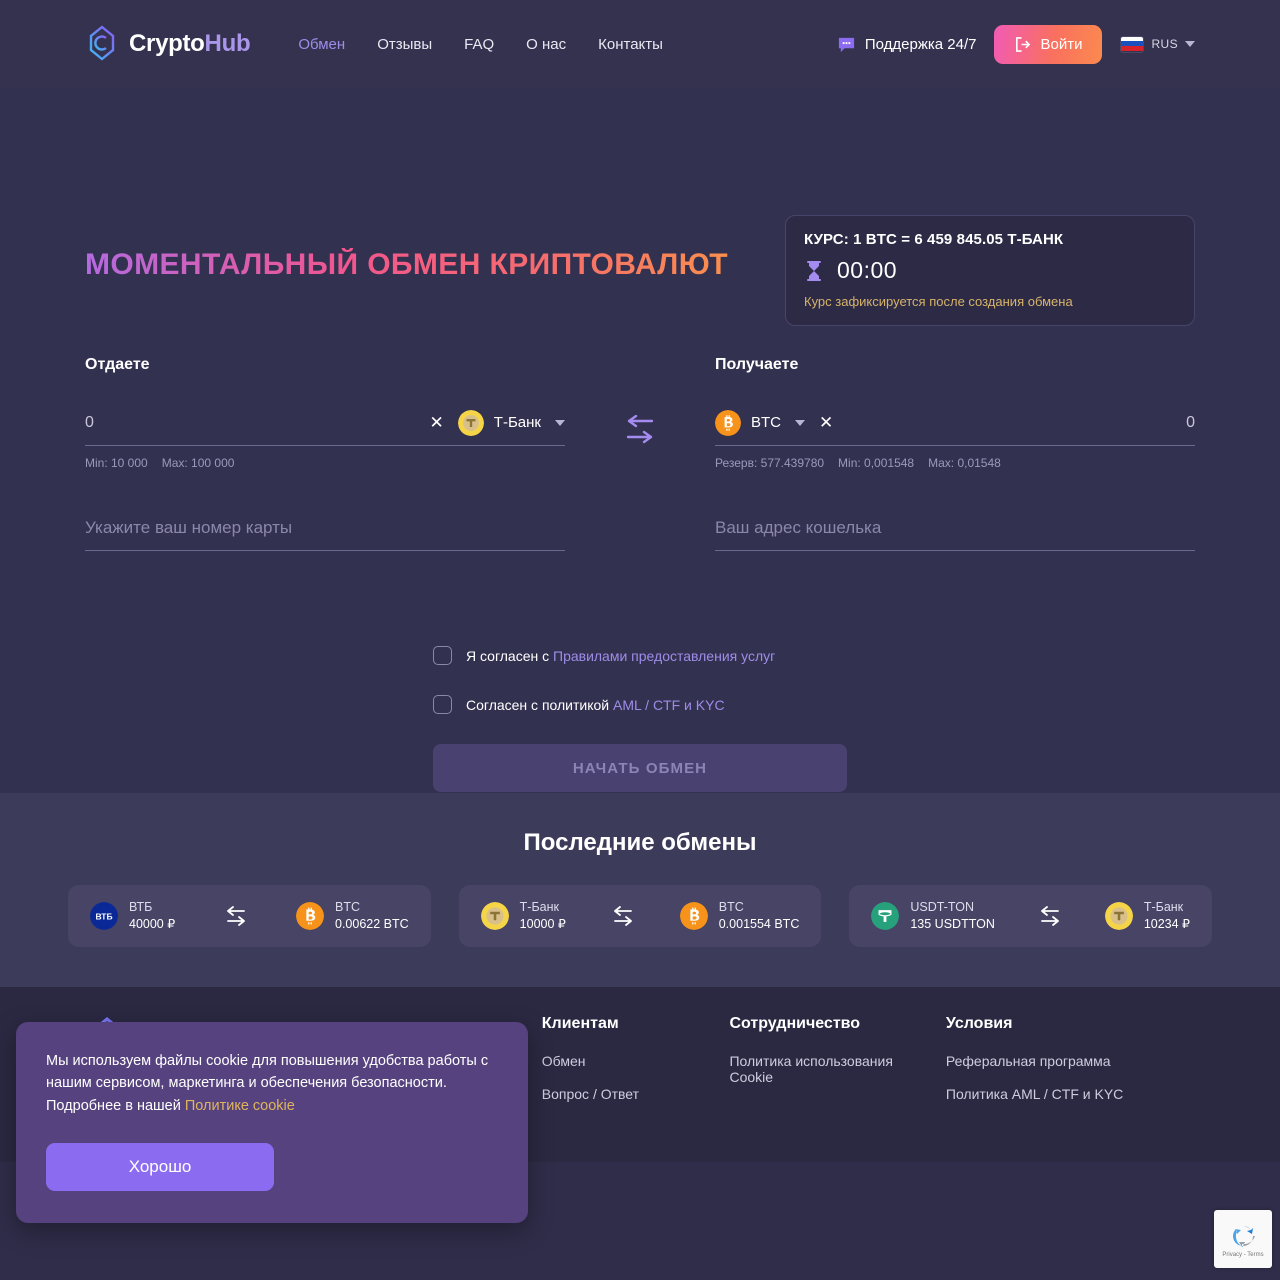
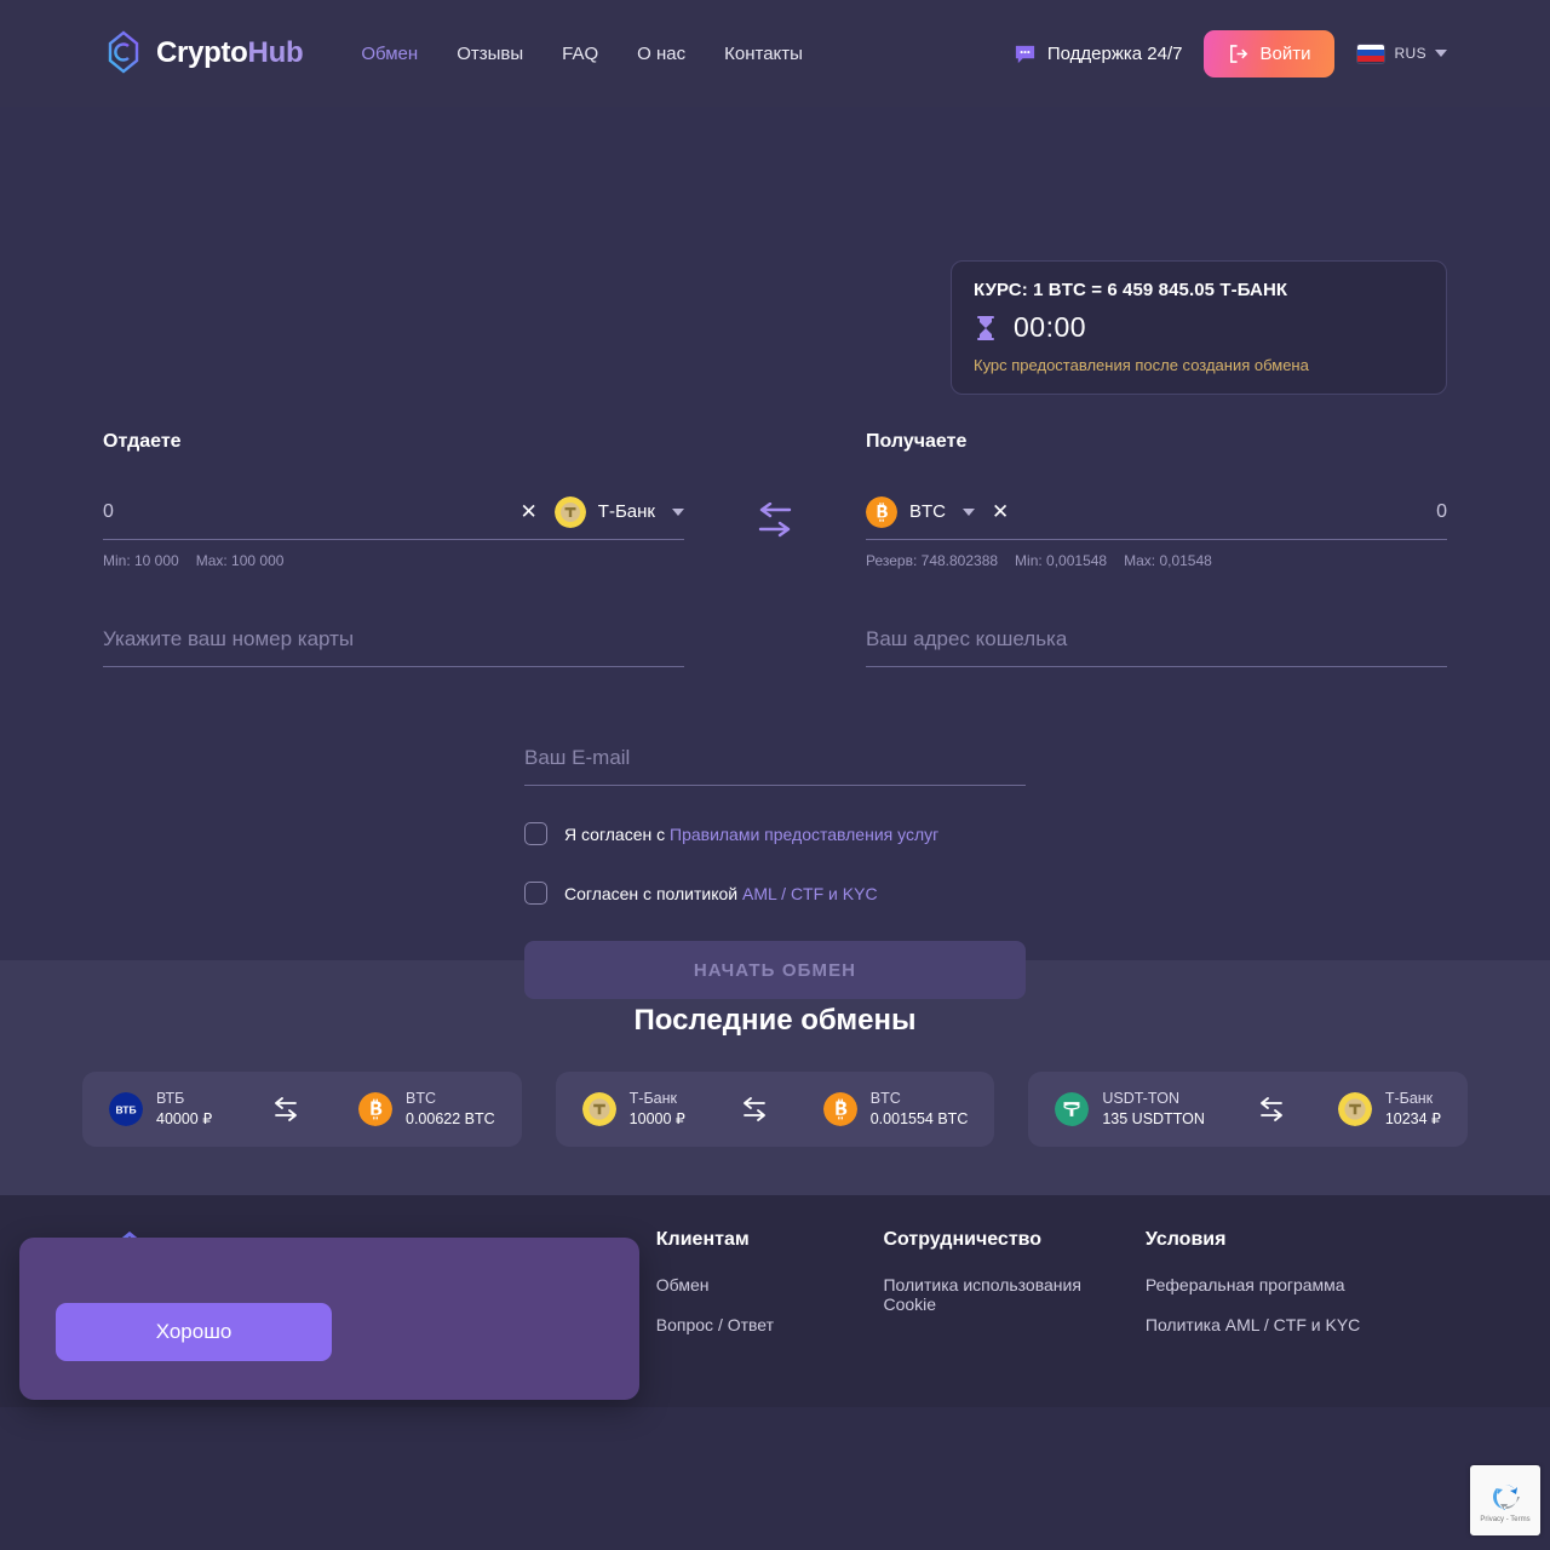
  CryptoHub
  Обмен
  Отзывы
  FAQ
  О нас
  Контакты
  Поддержка 24/7
  Войти
  RUS
- МОМЕНТАЛЬНЫЙ ОБМЕН КРИПТОВАЛЮТ
  КУРС: 1 BTC = 6 459 845.05 Т-БАНК
  00:00
- Курс зафиксируется после создания обмена
+ Курс предоставления после создания обмена
  Отдаете
  0
  ✕
  Т-Банк
  Min: 10 000
  Max: 100 000
  Получаете
  BTC
  ✕
  0
- Резерв: 577.439780
+ Резерв: 748.802388
  Min: 0,001548
  Max: 0,01548
  Укажите ваш номер карты
  Ваш адрес кошелька
+ Ваш E-mail
  Я согласен с Правилами предоставления услуг
  Согласен с политикой AML / CTF и KYC
  НАЧАТЬ ОБМЕН
  Последние обмены
  ВТБ
  ВТБ
  40000 ₽
  BTC
  0.00622 BTC
  Т-Банк
  10000 ₽
  BTC
  0.001554 BTC
  USDT-TON
  135 USDTTON
  Т-Банк
  10234 ₽
  Клиентам
  Обмен
  Вопрос / Ответ
  Сотрудничество
  Политика использования Cookie
  Условия
  Реферальная программа
  Политика AML / CTF и KYC
- Мы используем файлы cookie для повышения удобства работы с нашим сервисом, маркетинга и обеспечения безопасности. Подробнее в нашей Политике cookie
  Хорошо
